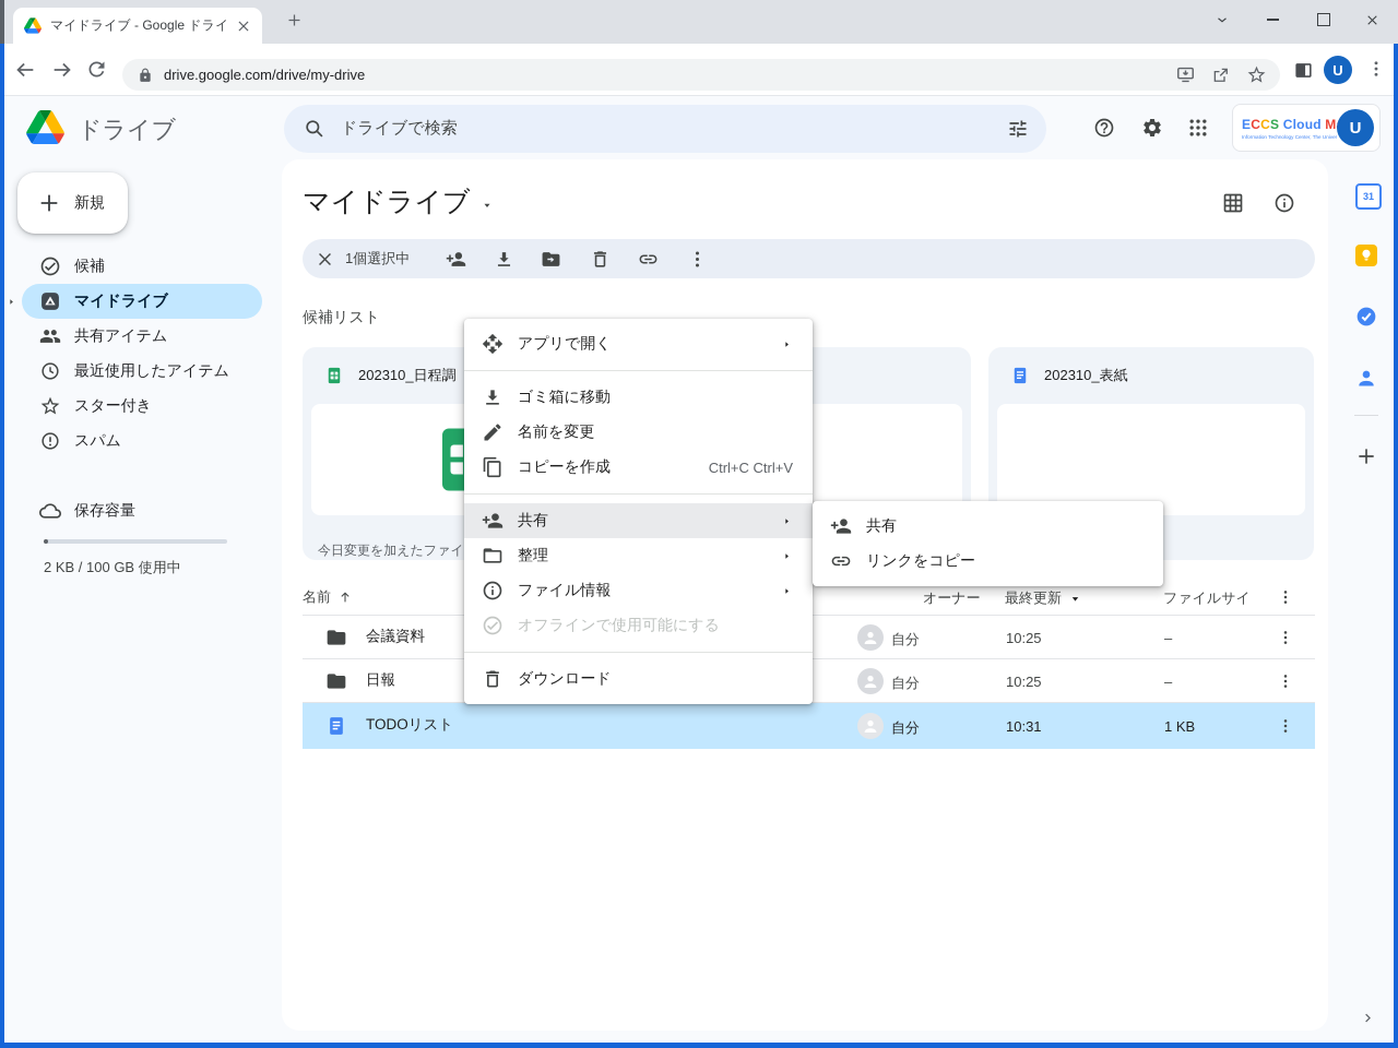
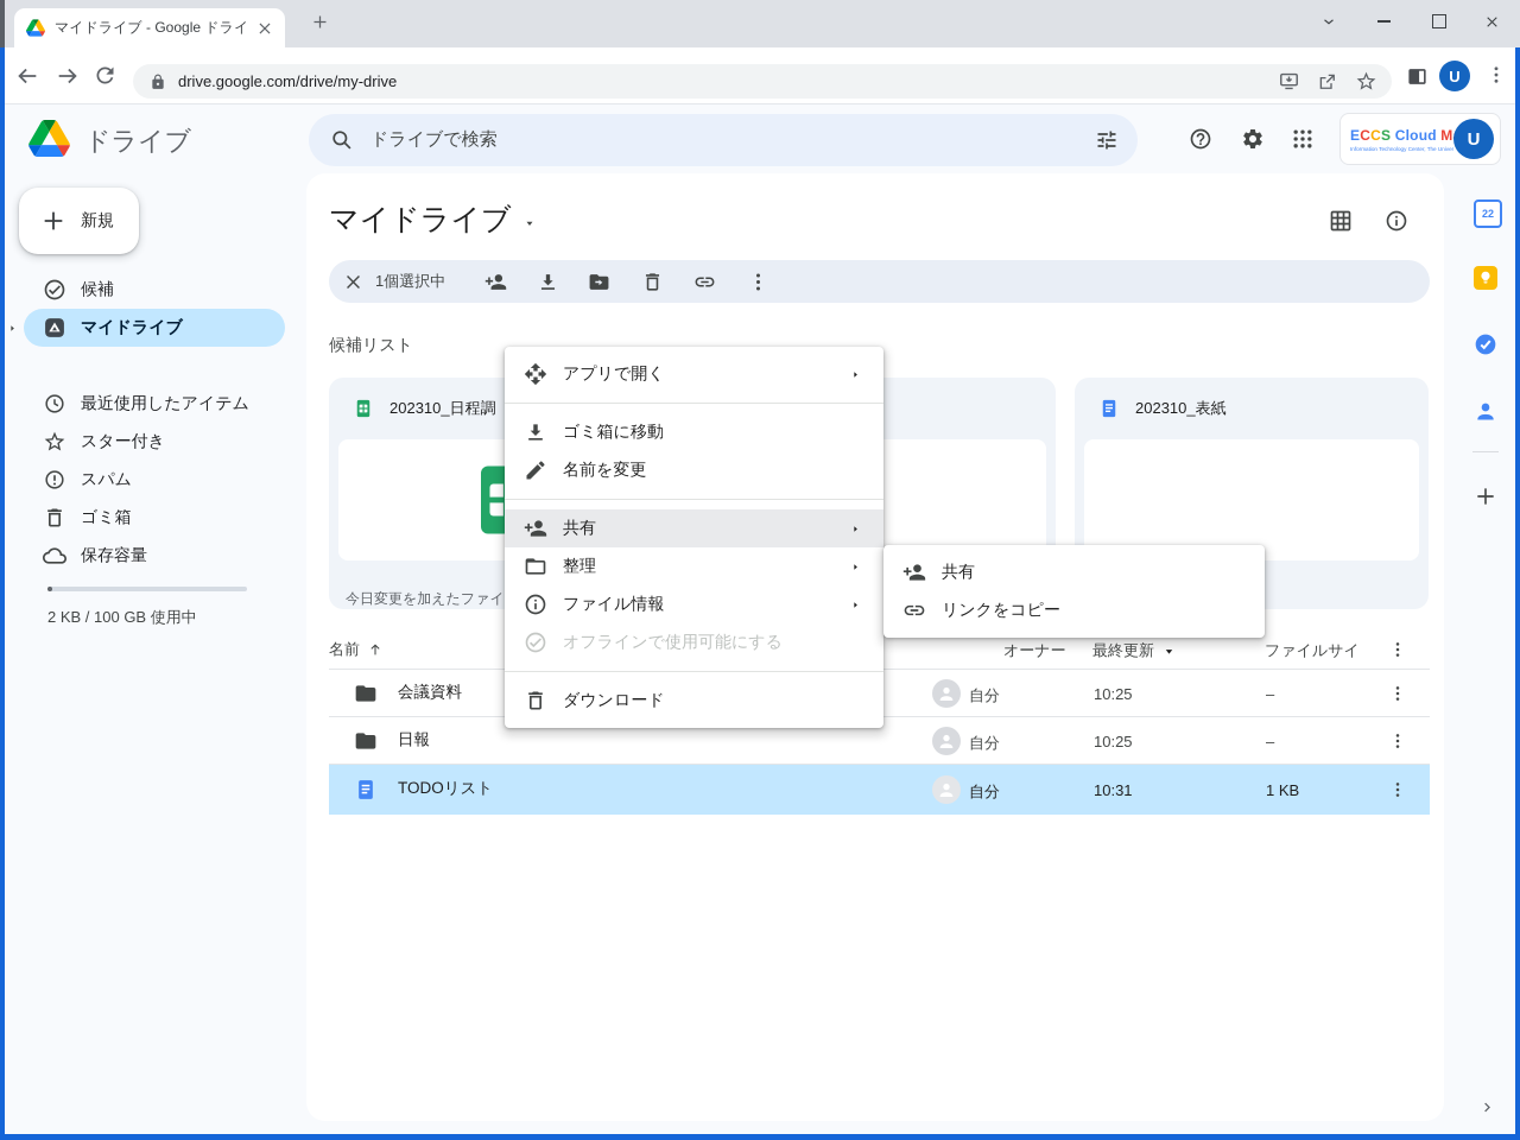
  マイドライブ - Google ドライ
  drive.google.com/drive/my-drive
  U
  ドライブ
  ドライブで検索
  ECCS Cloud M
  U
  新規
  候補
  マイドライブ
- 共有アイテム
  最近使用したアイテム
  スター付き
  スパム
+ ゴミ箱
  保存容量
  2 KB / 100 GB 使用中
  マイドライブ
  1個選択中
  候補リスト
  202310_日程調
  今日変更を加えたファイ
  202310_表紙
  名前
  オーナー
  最終更新
  ファイルサイ
  会議資料
  自分
  10:25
  –
  日報
  自分
  10:25
  –
  TODOリスト
  自分
  10:31
  1 KB
- 31
+ 22
  アプリで開く
  ゴミ箱に移動
  名前を変更
- コピーを作成
- Ctrl+C Ctrl+V
  共有
  整理
  ファイル情報
  オフラインで使用可能にする
  ダウンロード
  共有
  リンクをコピー
